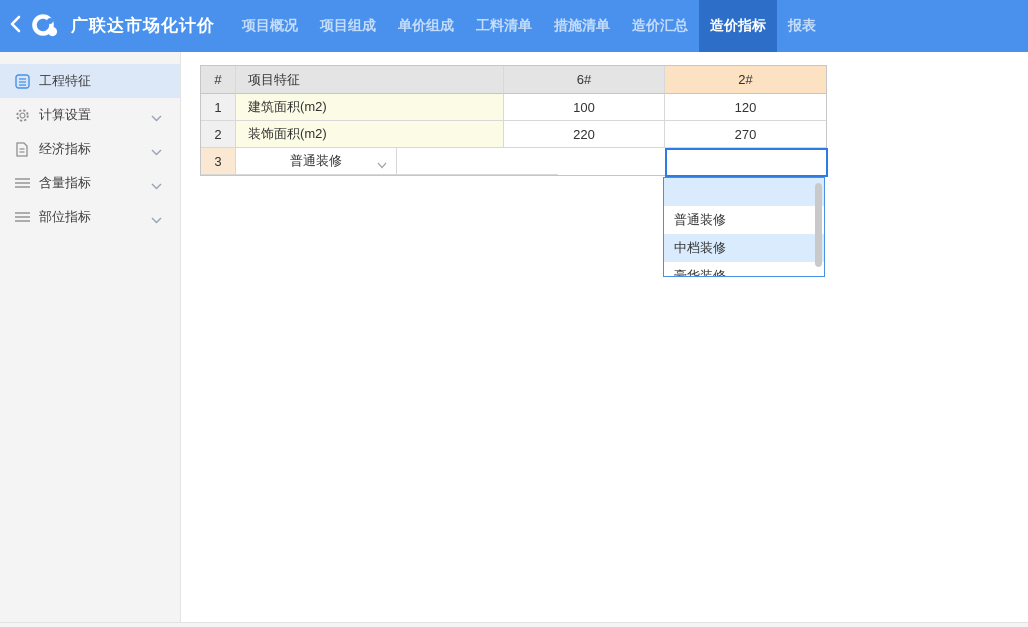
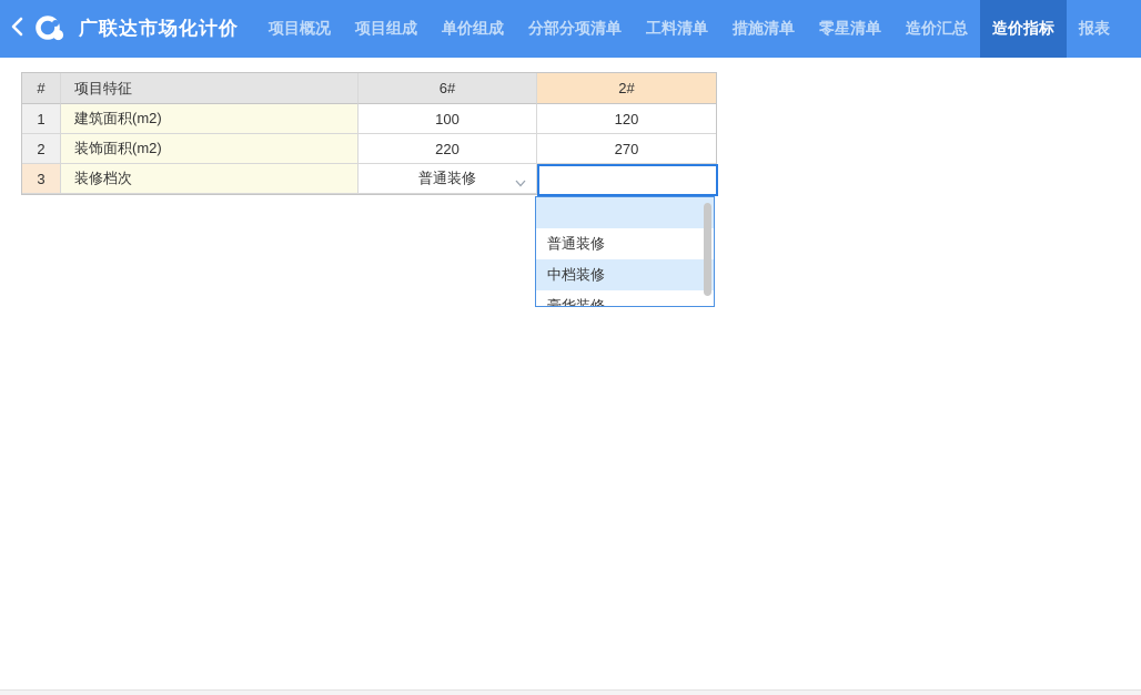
  广联达市场化计价
  项目概况
  项目组成
  单价组成
+ 分部分项清单
  工料清单
  措施清单
+ 零星清单
  造价汇总
  造价指标
  报表
- 工程特征
- 计算设置
- 经济指标
- 含量指标
- 部位指标
  #
  项目特征
  6#
  2#
  1
  建筑面积(m2)
  100
  120
  2
  装饰面积(m2)
  220
  270
  3
+ 装修档次
  普通装修
  普通装修
  中档装修
  豪华装修
